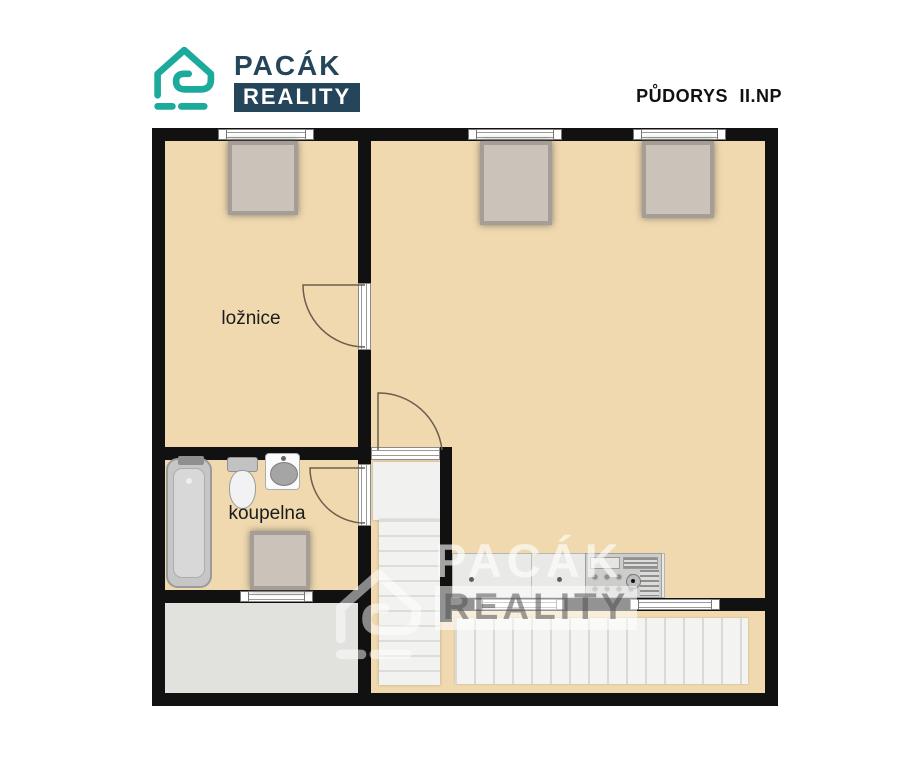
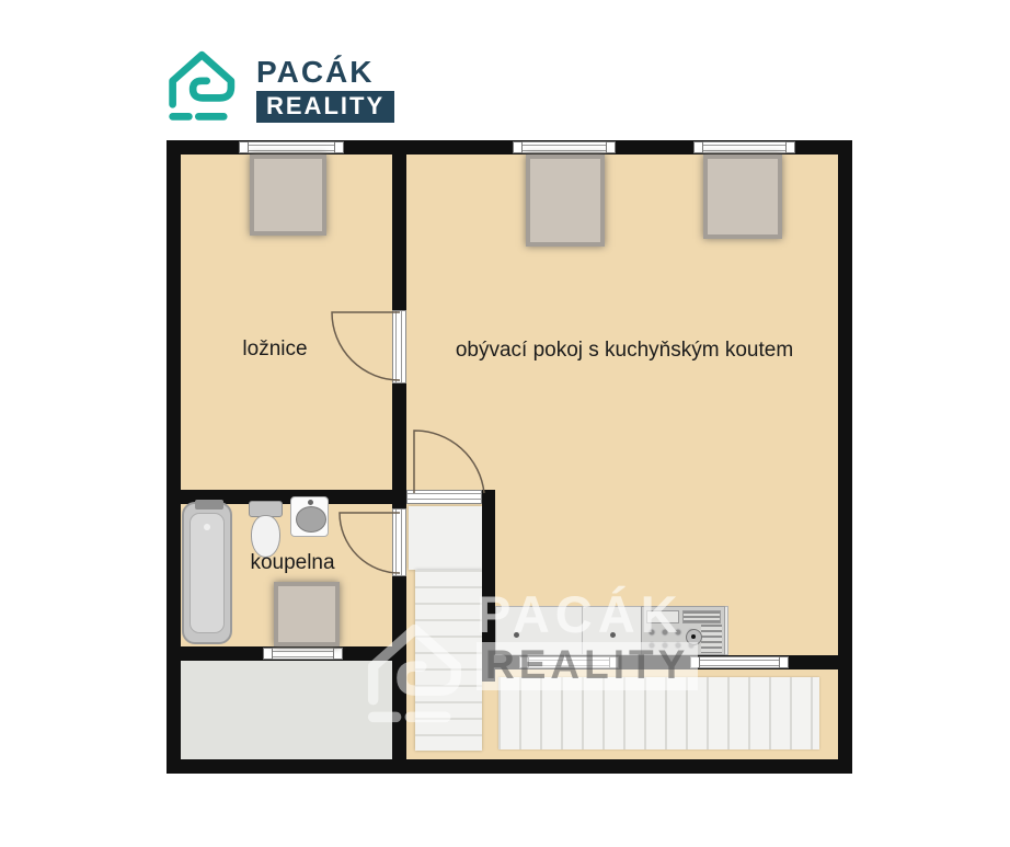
  PACÁK
  REALITY
- PŮDORYS II.NP
  ložnice
+ obývací pokoj s kuchyňským koutem
  koupelna
  PACÁK
  REALITY
